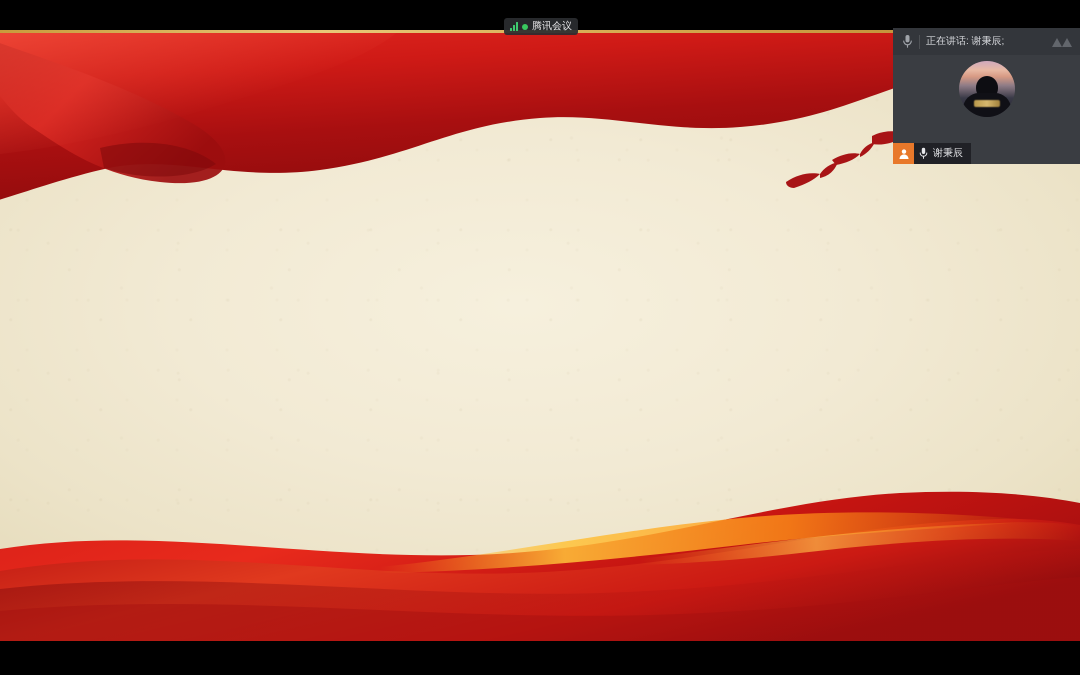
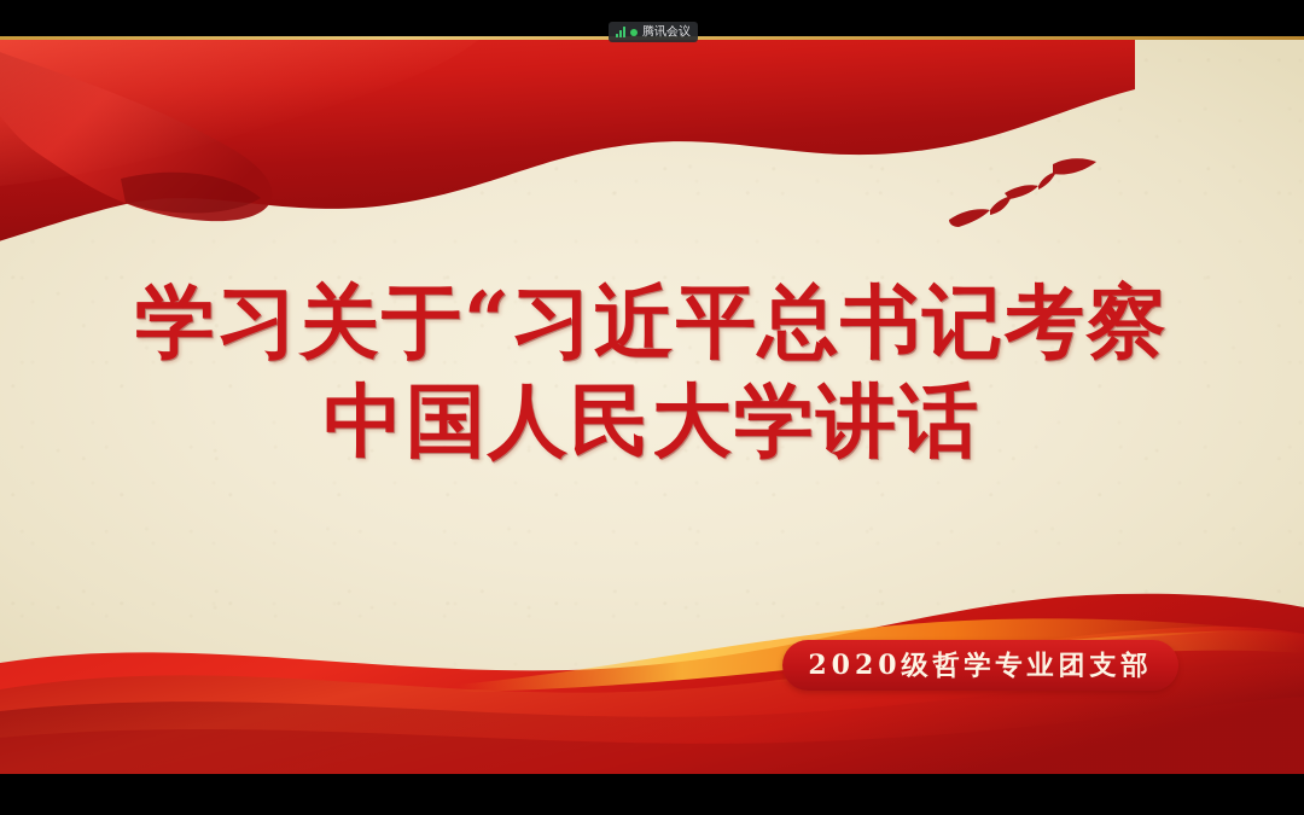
+ 学习关于“习近平总书记考察
+ 中国人民大学讲话
+ 2020级哲学专业团支部
  腾讯会议
- 正在讲话: 谢秉辰;
- 谢秉辰
